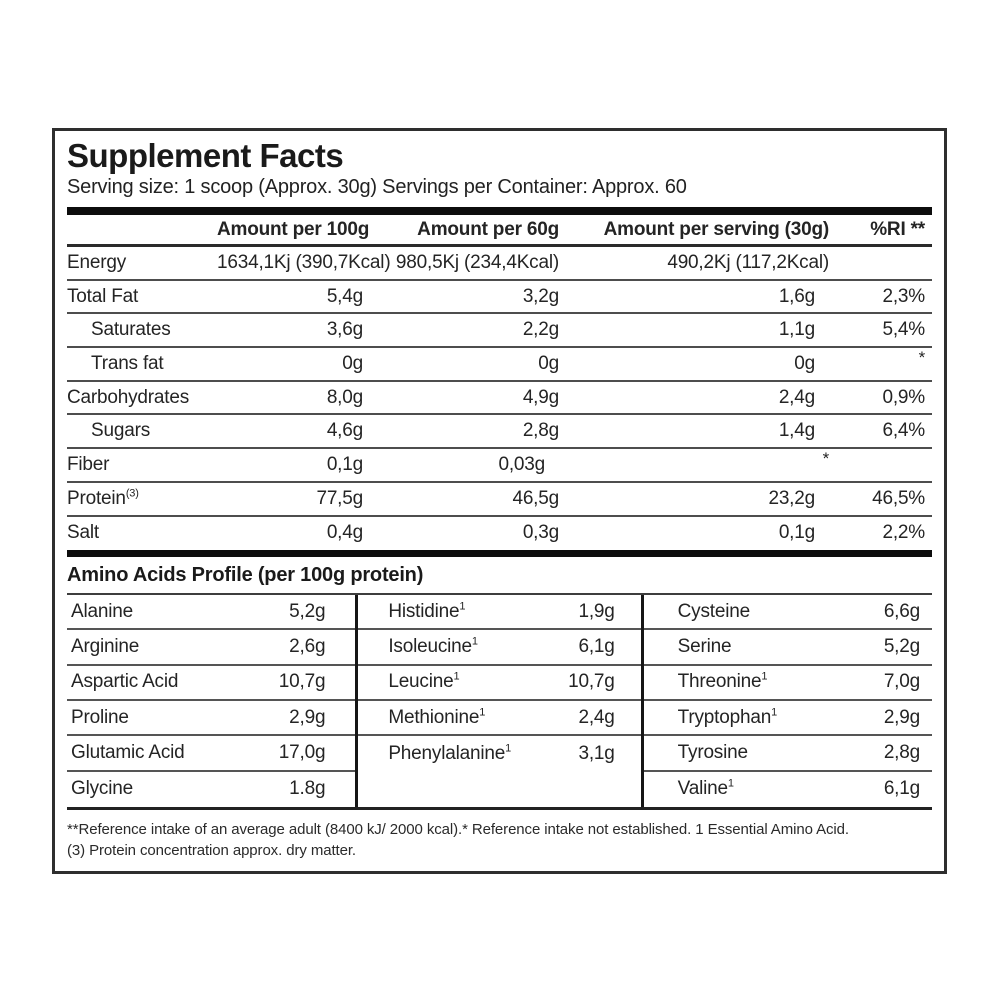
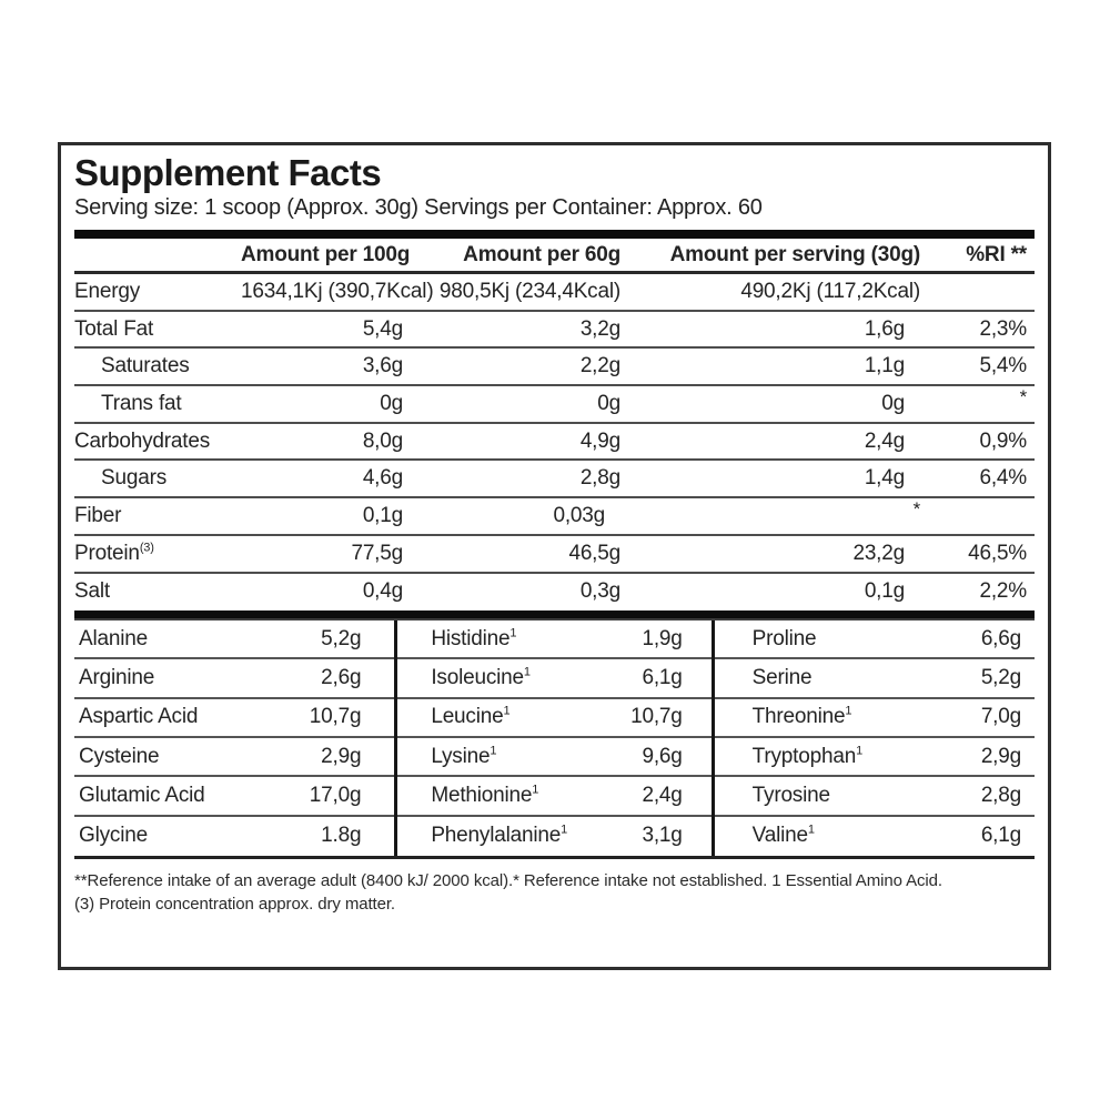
  Supplement Facts
  Serving size: 1 scoop (Approx. 30g) Servings per Container: Approx. 60
  Amount per 100
  Amount per 60g
  Amount per serving (30g)
  %RI **
  Energy
  1634,1Kj (390,7K
  980,5Kj (234,4Kcal)
  490,2Kj (117,2Kcal)
  Total Fat
  5,4g
  3,2g
  1,6g
  2,3%
  Saturates
  3,6g
  2,2g
  1,1g
  5,4%
  Trans fat
  0g
  0g
  0g
  *
  Carbohydrates
  8,0g
  4,9g
  2,4g
  0,9%
  Sugars
  4,6g
  2,8g
  1,4g
  6,4%
  Fiber
  0,1g
  0,03g
  *
  Protein(3)
  77,5g
  46,5g
  23,2g
  46,5%
  Salt
  0,4g
  0,3g
  0,1g
  2,2%
- Amino Acids Profile (per 100g protein)
  Alanine
  5,2g
  Arginine
  2,6g
  Aspartic Acid
  10,7g
- Proline
+ Cysteine
  2,9g
  Glutamic Acid
  17,0g
  Glycine
  1.8g
  Histidine1
  1,9g
  Isoleucine1
  6,1g
  Leucine1
  10,7g
+ Lysine1
+ 9,6g
  Methionine1
  2,4g
  Phenylalanine1
  3,1g
- Cysteine
+ Proline
  6,6g
  Serine
  5,2g
  Threonine1
  7,0g
  Tryptophan1
  2,9g
  Tyrosine
  2,8g
  Valine1
  6,1g
  **Reference intake of an average adult (8400 kJ/ 2000 kcal).* Reference intake not established. 1 Essential Amino Acid.
  (3) Protein concentration approx. dry matter.
